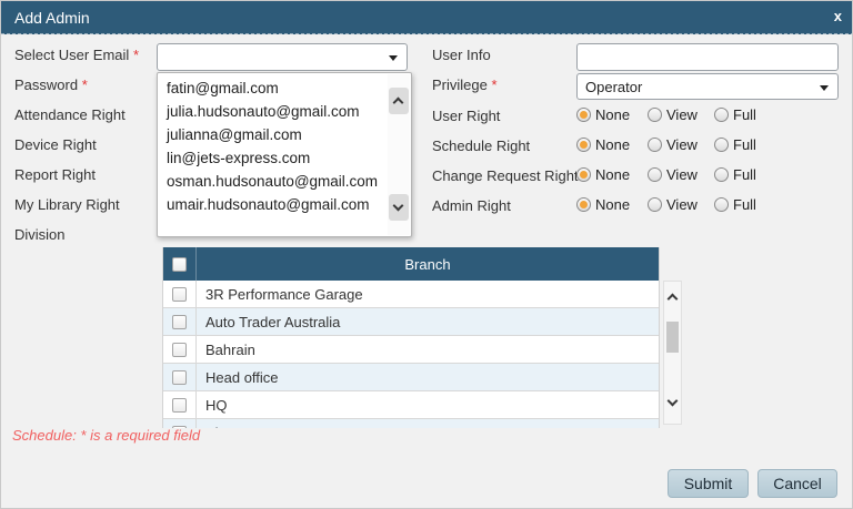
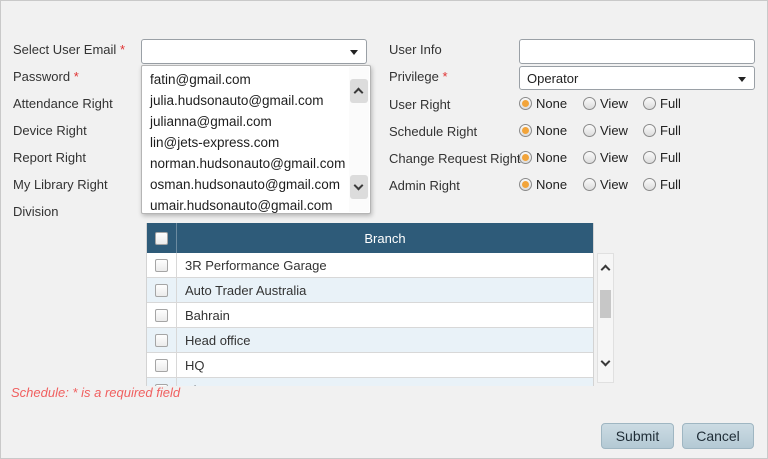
- Add Admin
- x
  Select User Email *
  Password *
  Attendance Right
  Device Right
  Report Right
  My Library Right
  Division
  fatin@gmail.com
  julia.hudsonauto@gmail.com
  julianna@gmail.com
  lin@jets-express.com
+ norman.hudsonauto@gmail.com
  osman.hudsonauto@gmail.com
  umair.hudsonauto@gmail.com
  User Info
  Privilege *
  Operator
  User Right
  None
  View
  Full
  Schedule Right
  None
  View
  Full
  Change Request Righ
  None
  View
  Full
  Admin Right
  None
  View
  Full
  Branch
  3R Performance Garage
  Auto Trader Australia
  Bahrain
  Head office
  HQ
  Schedule: * is a required field
  Submit
  Cancel
